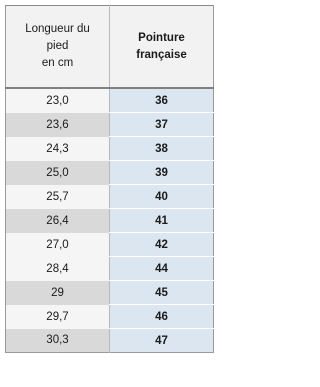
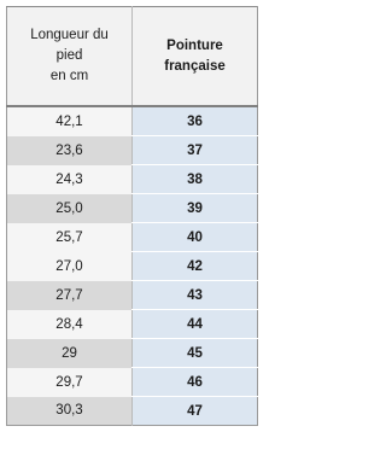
  Longueur du pied en cm	Pointure française
- 23,0	36
+ 42,1	36
  23,6	37
  24,3	38
  25,0	39
  25,7	40
- 26,4	41
  27,0	42
+ 27,7	43
  28,4	44
  29	45
  29,7	46
  30,3	47
